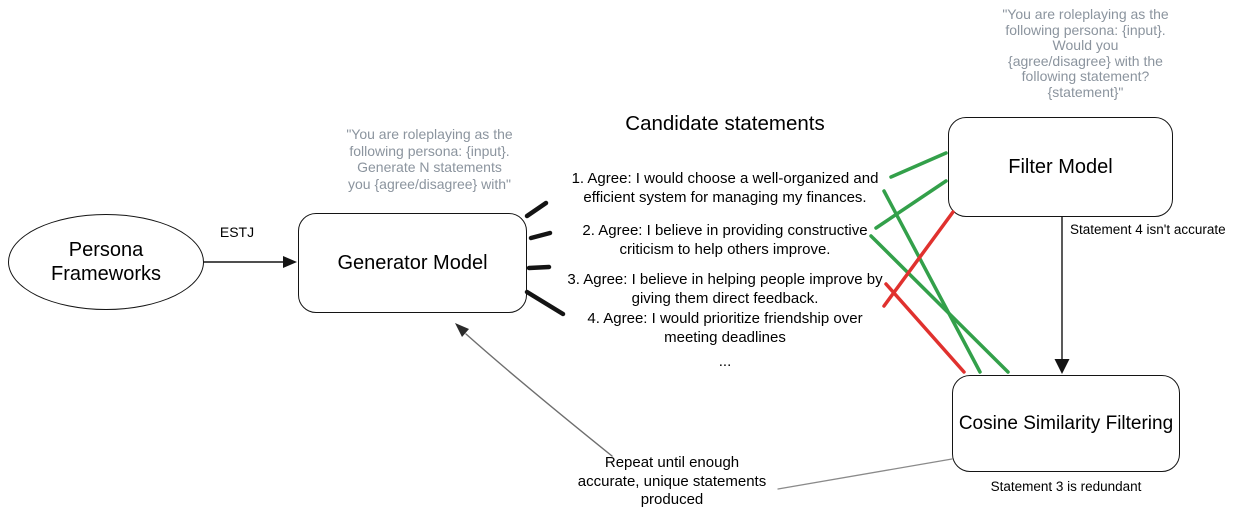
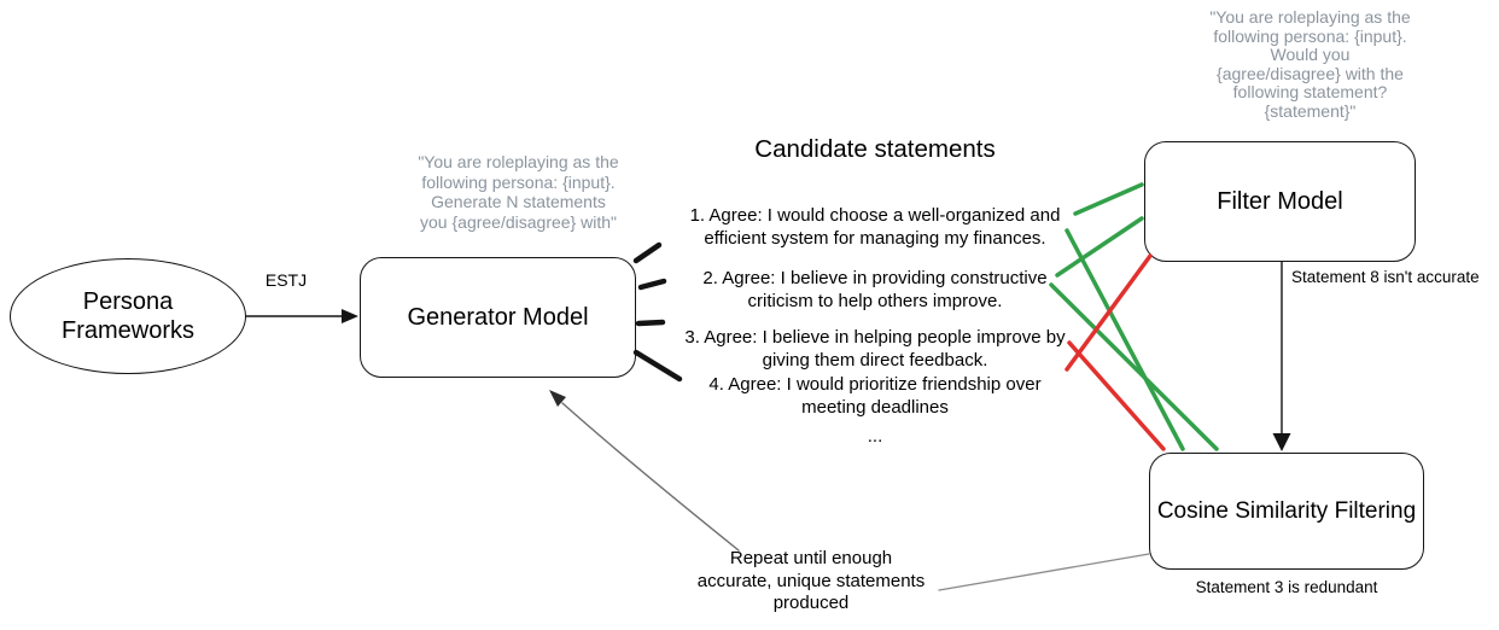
  Persona
  Frameworks
  Generator Model
  Filter Model
  Cosine Similarity Filtering
  "You are roleplaying as the
  following persona: {input}.
  Generate N statements
  you {agree/disagree} with"
  "You are roleplaying as the
  following persona: {input}.
  Would you
  {agree/disagree} with the
  following statement?
  {statement}"
  Candidate statements
  1. Agree: I would choose a well-organized and
  efficient system for managing my finances.
  2. Agree: I believe in providing constructive
  criticism to help others improve.
  3. Agree: I believe in helping people improve by
  giving them direct feedback.
  4. Agree: I would prioritize friendship over
  meeting deadlines
  ...
  ESTJ
- Statement 4 isn't accurate
+ Statement 8 isn't accurate
  Statement 3 is redundant
  Repeat until enough
  accurate, unique statements
  produced
